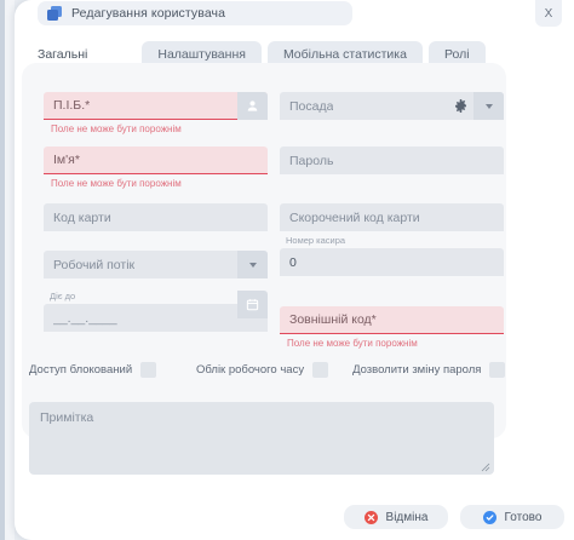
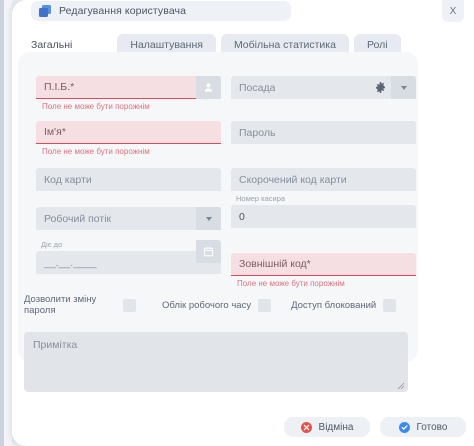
  Редагування користувача
  X
  Загальні
  Налаштування
  Мобільна статистика
  Ролі
  П.І.Б.*
  Поле не може бути порожнім
  Посада
  Ім'я*
  Поле не може бути порожнім
  Пароль
  Код карти
  Скорочений код карти
  Робочий потік
  Номер касира
  0
  Діє до
  __.__.____
  Зовнішній код*
  Поле не може бути порожнім
- Доступ блокований
+ Дозволити зміну пароля
  Облік робочого часу
- Дозволити зміну пароля
+ Доступ блокований
  Примітка
  Відміна
  Готово
